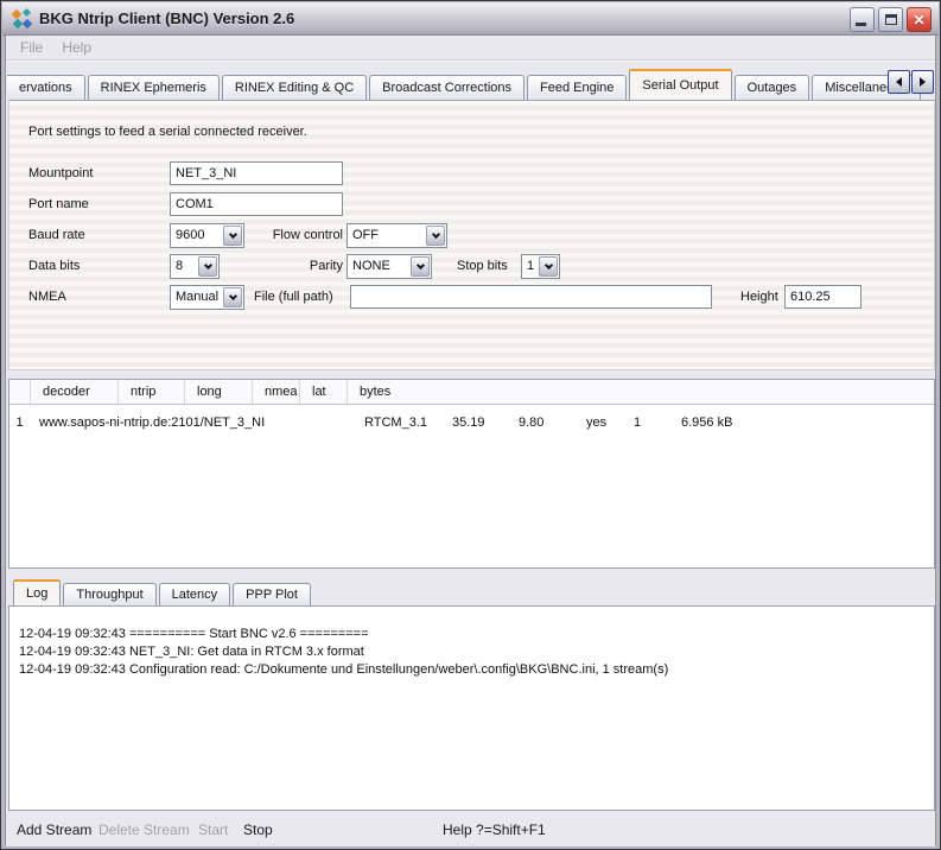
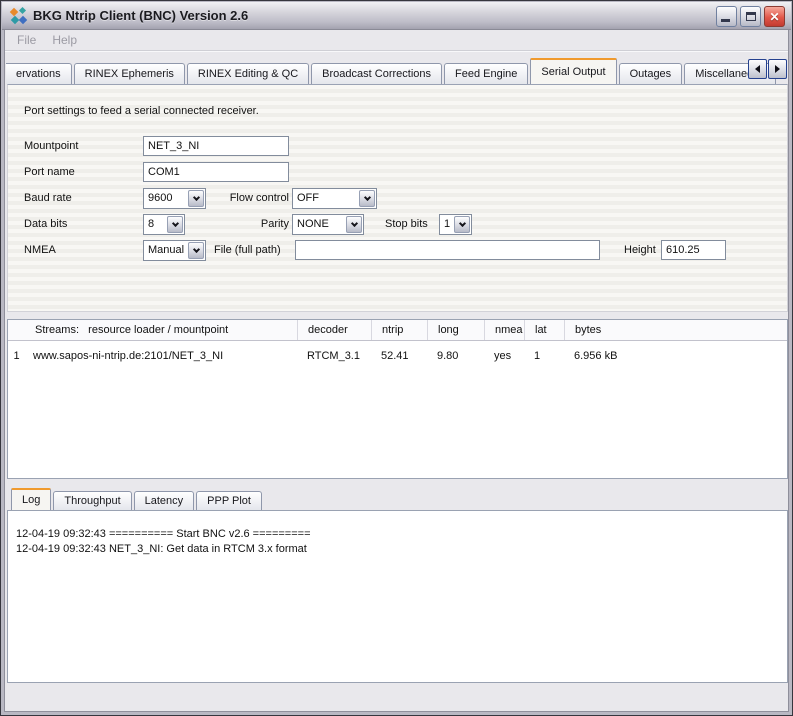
  BKG Ntrip Client (BNC) Version 2.6
  ✕
  File
  Help
  ervations
  RINEX Ephemeris
  RINEX Editing & QC
  Broadcast Corrections
  Feed Engine
  Serial Output
  Outages
  Miscellane
  Port settings to feed a serial connected receiver.
  Mountpoint
  NET_3_NI
  Port name
  COM1
  Baud rate
  9600
  Flow control
  OFF
  Data bits
  8
  Parity
  NONE
  Stop bits
  1
  NMEA
  Manual
  File (full path)
  Height
  610.25
+ Streams: resource loader / mountpoint
  decoder
  ntrip
  long
  nmea
  lat
  bytes
  1
  www.sapos-ni-ntrip.de:2101/NET_3_NI
  RTCM_3.1
- 35.19
+ 52.41
  9.80
  yes
  1
  6.956 kB
  Log
  Throughput
  Latency
  PPP Plot
  12-04-19 09:32:43 ========== Start BNC v2.6 =========
  12-04-19 09:32:43 NET_3_NI: Get data in RTCM 3.x format
- 12-04-19 09:32:43 Configuration read: C:/Dokumente und Einstellungen/weber\.config\BKG\BNC.ini, 1 stream(s)
- Add Stream
- Delete Stream
- Start
- Stop
- Help ?=Shift+F1
